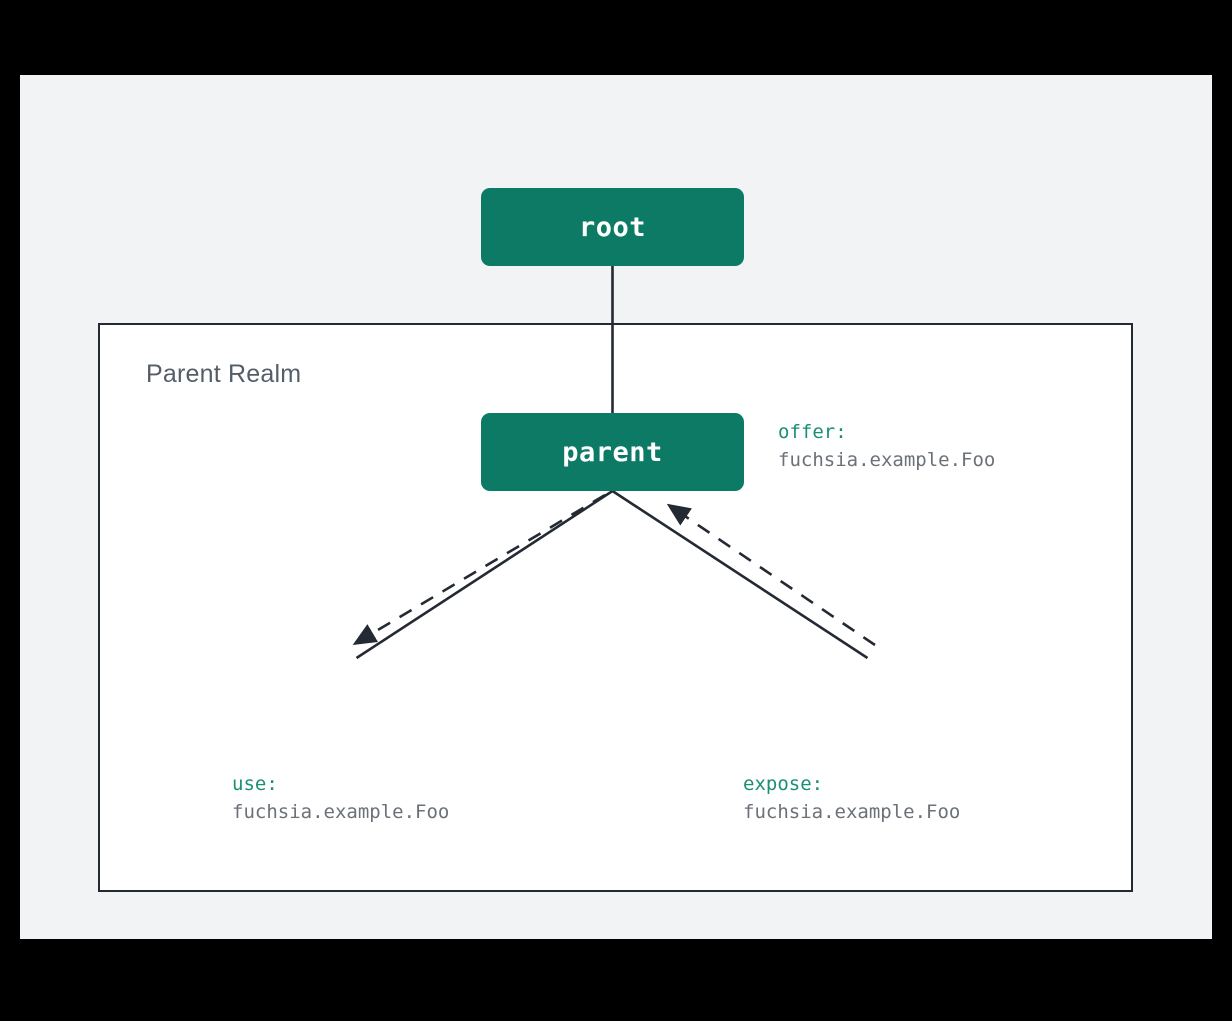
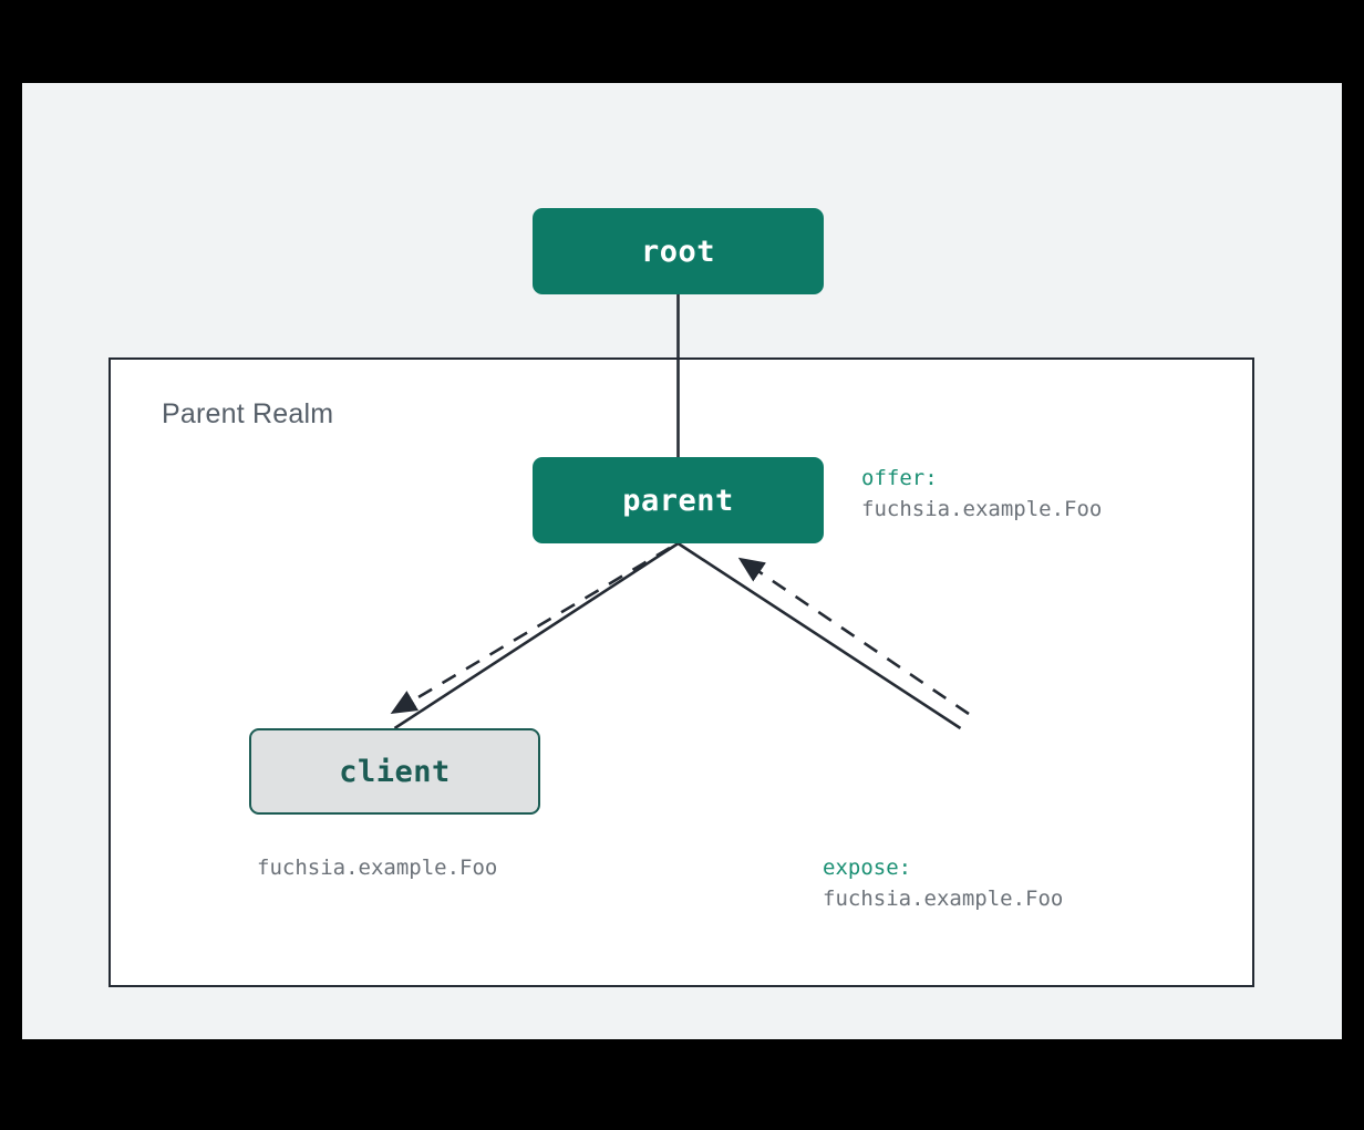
  Parent Realm
  root
  parent
+ client
  offer:
  fuchsia.example.Foo
- use:
  fuchsia.example.Foo
  expose:
  fuchsia.example.Foo
